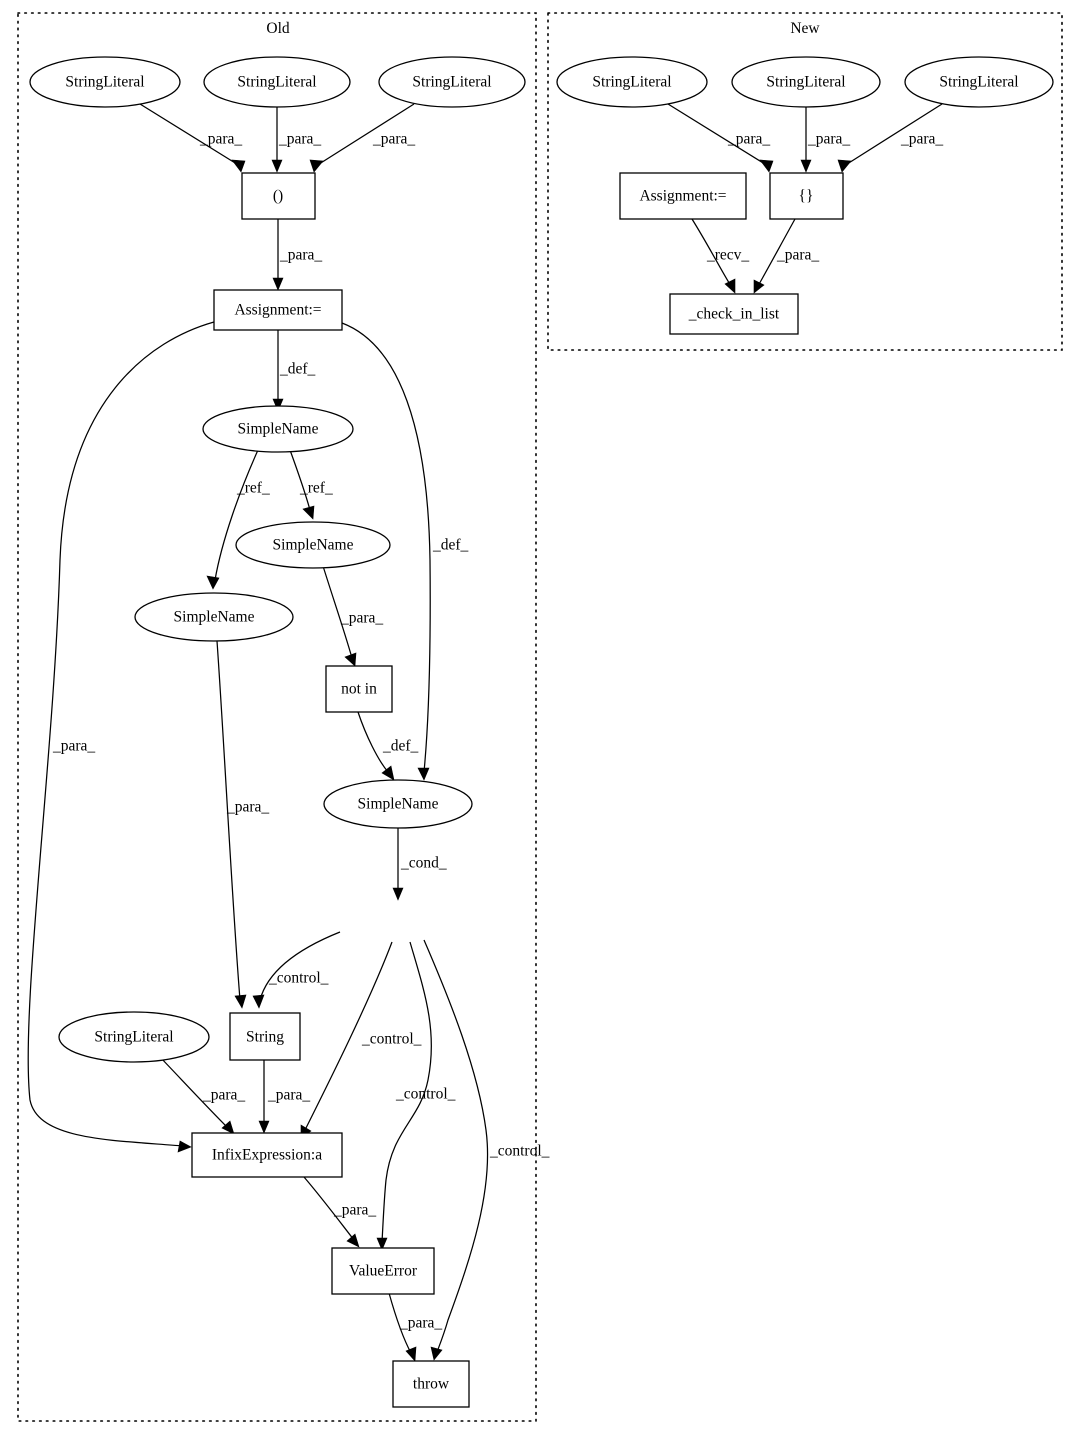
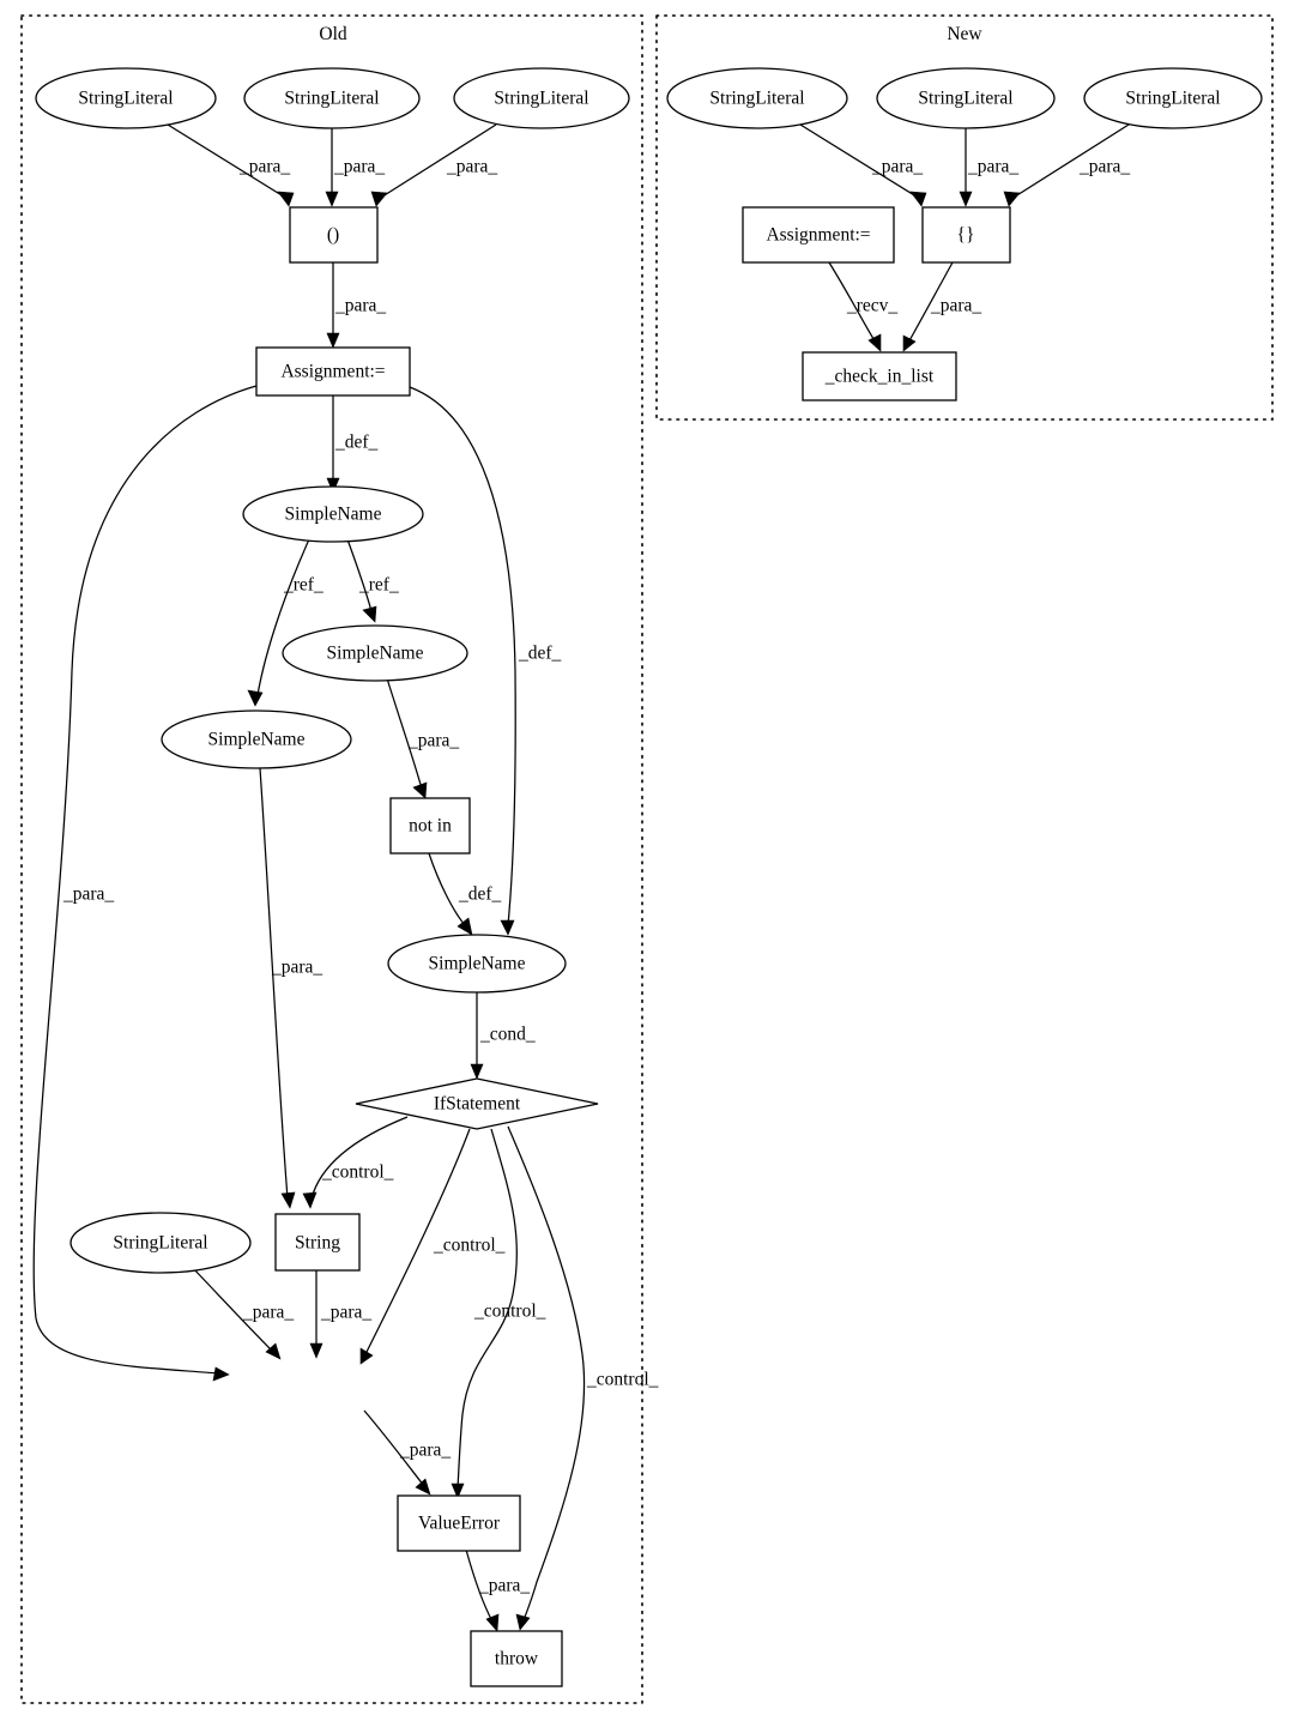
  Old
  New
  _para_
  _para_
  _para_
  _para_
  _def_
  _def_
  _para_
  _ref_
  _ref_
  _para_
  _para_
  _def_
  _cond_
  _control_
  _control_
  _control_
  _control_
  _para_
  _para_
  _para_
  _para_
  _para_
  _para_
  _para_
  _recv_
  _para_
  StringLiteral
  StringLiteral
  StringLiteral
  ()
  Assignment:=
  SimpleName
  SimpleName
  SimpleName
  not in
  SimpleName
+ IfStatement
  String
  StringLiteral
- InfixExpression:a
  ValueError
  throw
  StringLiteral
  StringLiteral
  StringLiteral
  Assignment:=
  {}
  _check_in_list
